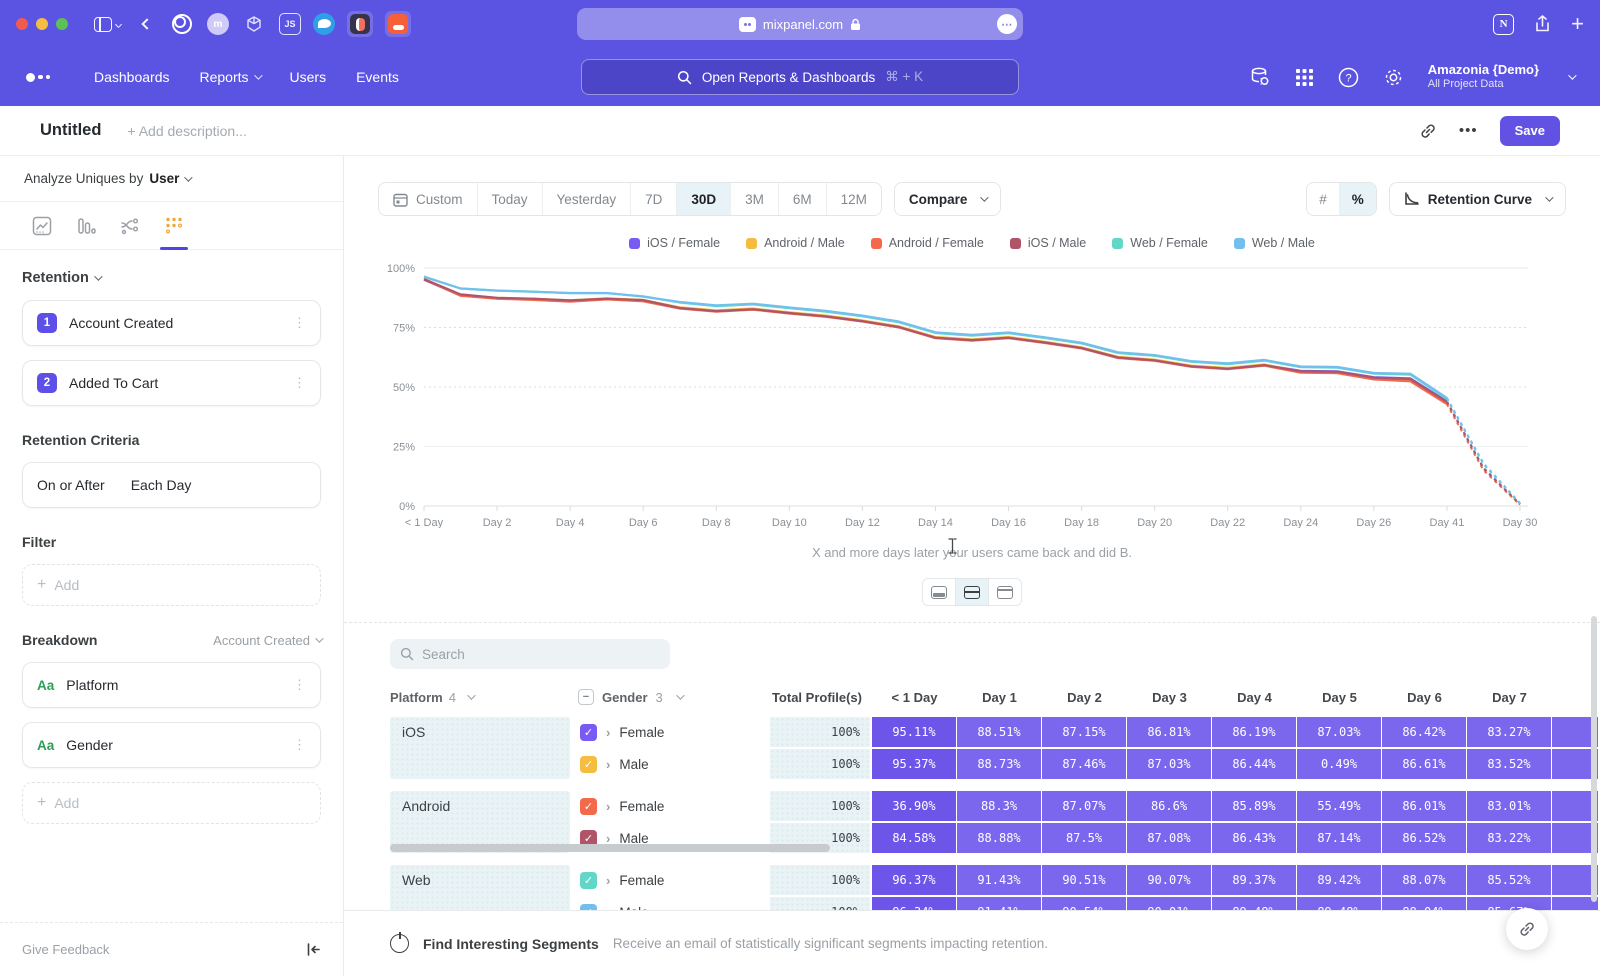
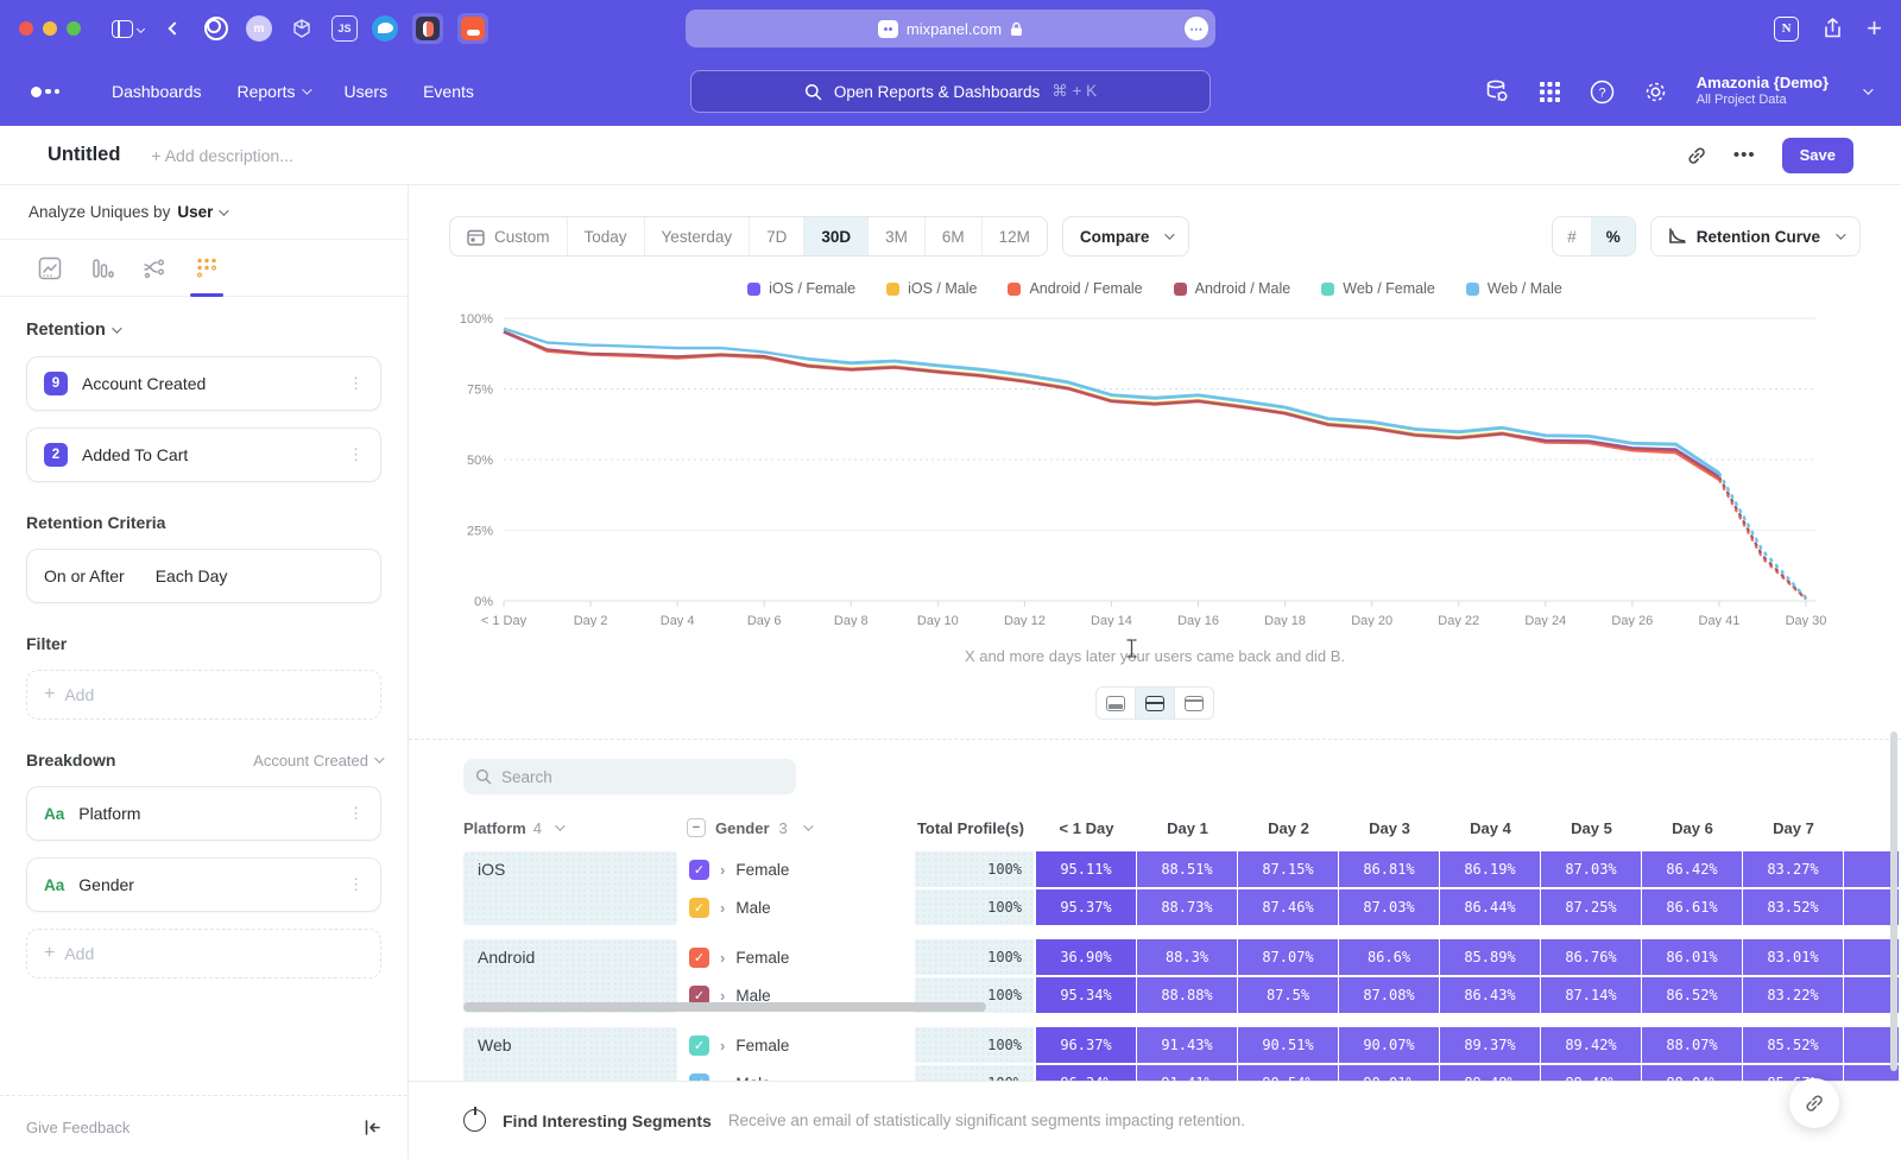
  m
  JS
  mixpanel.com
  ⋯
  N
  +
  Dashboards
  Reports
  Users
  Events
  Open Reports & Dashboards
  ⌘ + K
  ?
  Amazonia {Demo}
  All Project Data
  Untitled
  + Add description...
  •••
  Save
  Analyze Uniques by
  User
  Retention
- 1
+ 9
  Account Created
  ⋮
  2
  Added To Cart
  ⋮
  Retention Criteria
  On or After
  Each Day
  Filter
  +
  Add
  Breakdown
  Account Created
  Aa
  Platform
  ⋮
  Aa
  Gender
  ⋮
  +
  Add
  Give Feedback
  Custom
  Today
  Yesterday
  7D
  30D
  3M
  6M
  12M
  Compare
  #
  %
  Retention Curve
  iOS / Female
- Android / Male
+ iOS / Male
  Android / Female
- iOS / Male
+ Android / Male
  Web / Female
  Web / Male
  100%
  75%
  50%
  25%
  0%
  < 1 Day
  Day 2
  Day 4
  Day 6
  Day 8
  Day 10
  Day 12
  Day 14
  Day 16
  Day 18
  Day 20
  Day 22
  Day 24
  Day 26
  Day 41
  Day 30
  X and more days later yur users came back and did B.
  Search
  Platform
  4
  −
  Gender
  3
  Total Profile(s)
  < 1 Day
  Day 1
  Day 2
  Day 3
  Day 4
  Day 5
  Day 6
  Day 7
  iOS
  ✓
  ›
  Female
  100%
  95.11%
  88.51%
  87.15%
  86.81%
  86.19%
  87.03%
  86.42%
  83.27%
  ✓
  ›
  Male
  100%
  95.37%
  88.73%
  87.46%
  87.03%
  86.44%
- 0.49%
+ 87.25%
  86.61%
  83.52%
  Android
  ✓
  ›
  Female
  100%
  36.90%
  88.3%
  87.07%
  86.6%
  85.89%
- 55.49%
+ 86.76%
  86.01%
  83.01%
  ✓
  ›
  Male
  100%
- 84.58%
+ 95.34%
  88.88%
  87.5%
  87.08%
  86.43%
  87.14%
  86.52%
  83.22%
  Web
  ✓
  ›
  Female
  100%
  96.37%
  91.43%
  90.51%
  90.07%
  89.37%
  89.42%
  88.07%
  85.52%
  Find Interesting Segments
  Receive an email of statistically significant segments impacting retention.
